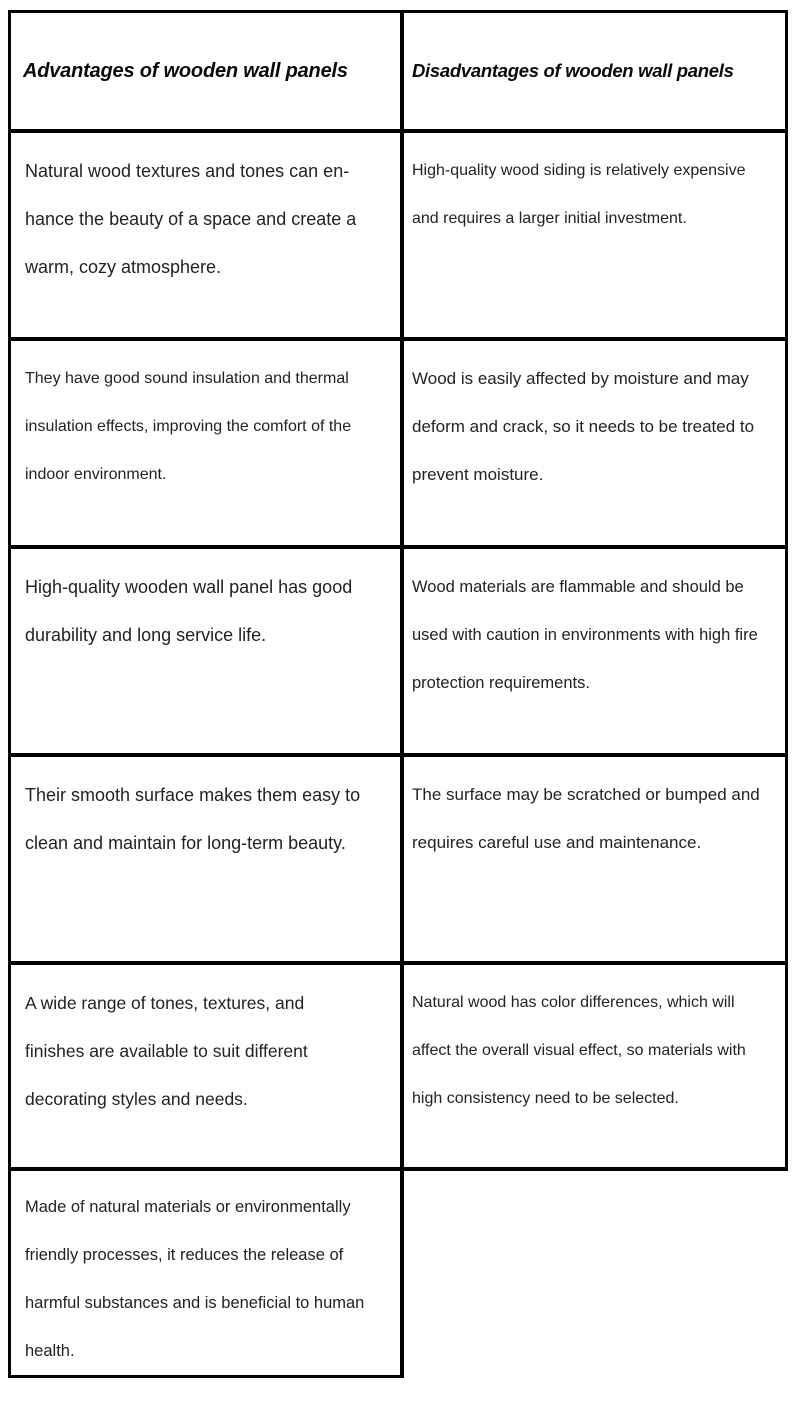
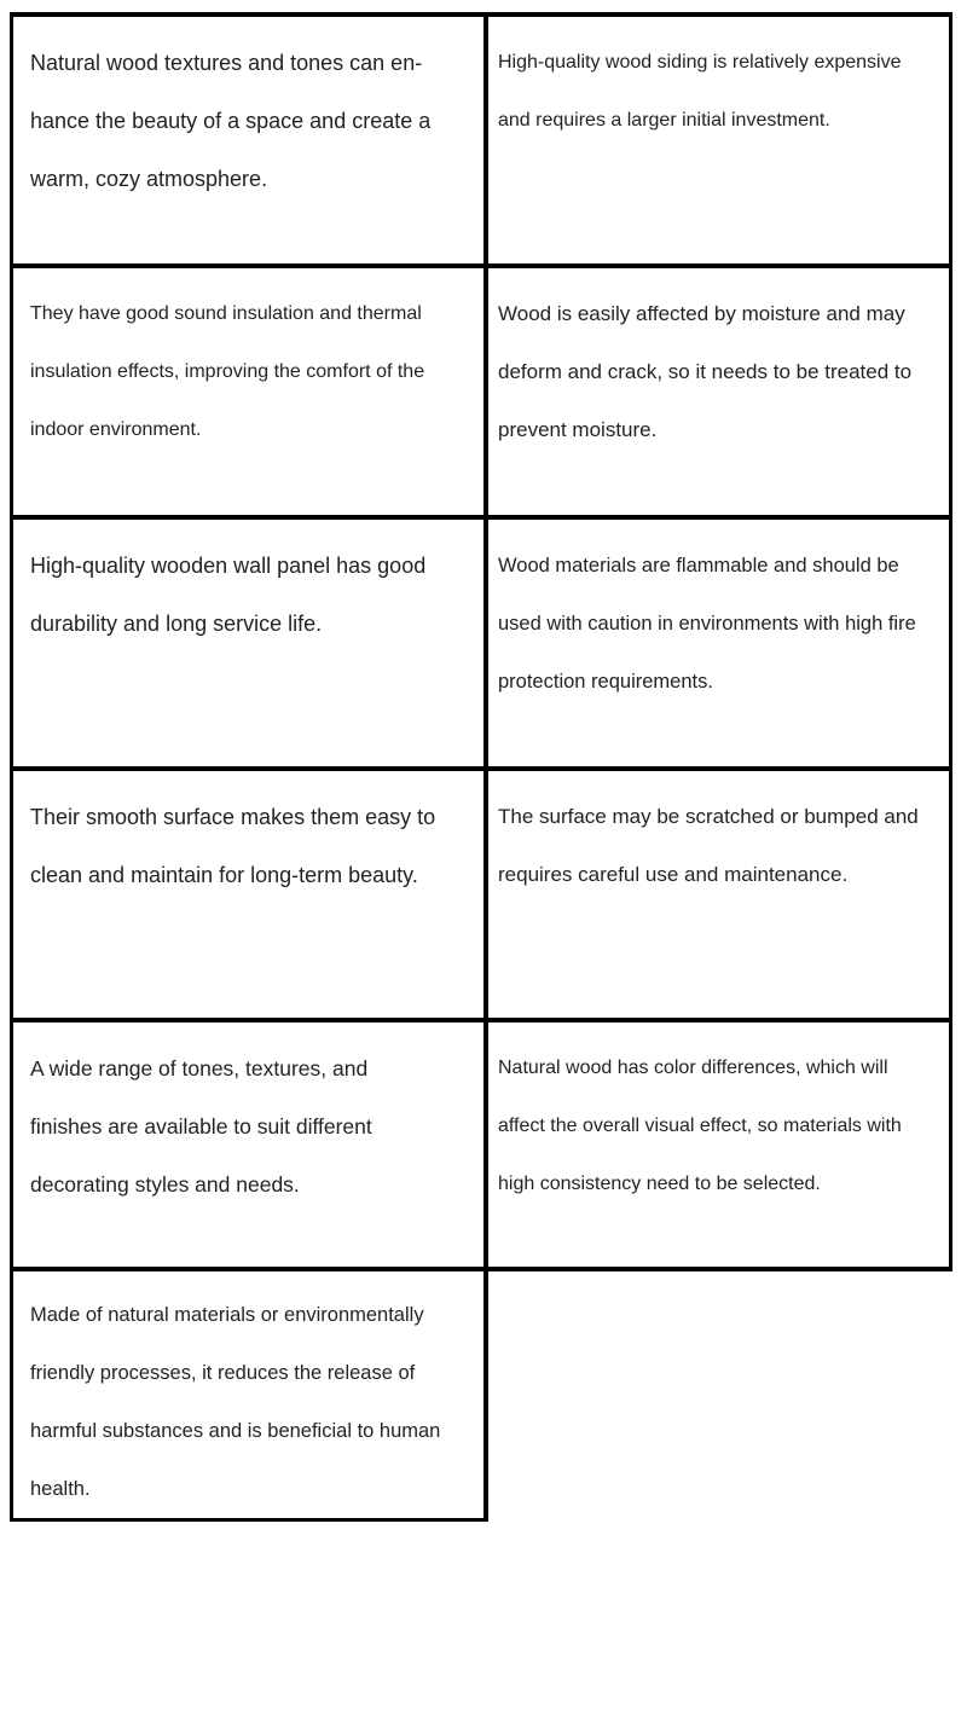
- Advantages of wooden wall panels
- Disadvantages of wooden wall panels
  Natural wood textures and tones can en-
  hance the beauty of a space and create a
  warm, cozy atmosphere.
  High-quality wood siding is relatively expensive
  and requires a larger initial investment.
  They have good sound insulation and thermal
  insulation effects, improving the comfort of the
  indoor environment.
  Wood is easily affected by moisture and may
  deform and crack, so it needs to be treated to
  prevent moisture.
  High-quality wooden wall panel has good
  durability and long service life.
  Wood materials are flammable and should be
  used with caution in environments with high fire
  protection requirements.
  Their smooth surface makes them easy to
  clean and maintain for long-term beauty.
  The surface may be scratched or bumped and
  requires careful use and maintenance.
  A wide range of tones, textures, and
  finishes are available to suit different
  decorating styles and needs.
  Natural wood has color differences, which will
  affect the overall visual effect, so materials with
  high consistency need to be selected.
  Made of natural materials or environmentally
  friendly processes, it reduces the release of
  harmful substances and is beneficial to human
  health.
